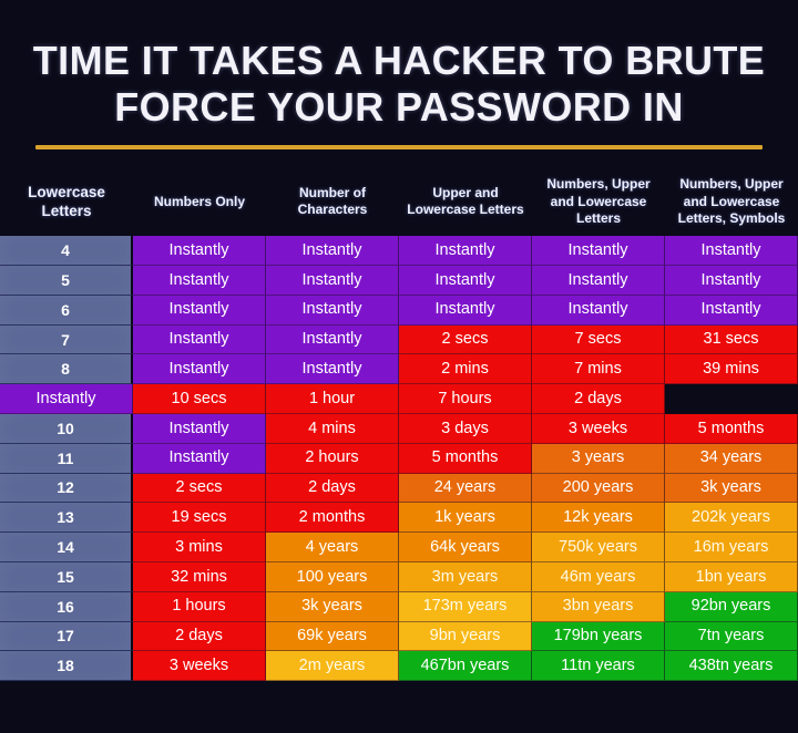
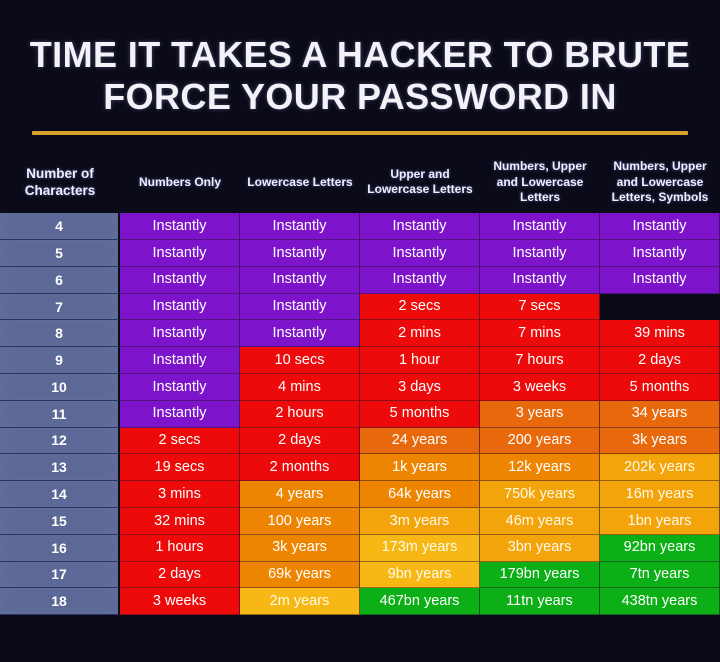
  TIME IT TAKES A HACKER TO BRUTE
  FORCE YOUR PASSWORD IN
- Lowercase Letters
+ Number of Characters
  Numbers Only
- Number of Characters
+ Lowercase Letters
  Upper and Lowercase Letters
  Numbers, Upper and Lowercase Letters
  Numbers, Upper and Lowercase Letters, Symbols
  4
  Instantly
  Instantly
  Instantly
  Instantly
  Instantly
  5
  Instantly
  Instantly
  Instantly
  Instantly
  Instantly
  6
  Instantly
  Instantly
  Instantly
  Instantly
  Instantly
  7
  Instantly
  Instantly
  2 secs
  7 secs
- 31 secs
  8
  Instantly
  Instantly
  2 mins
  7 mins
  39 mins
+ 9
  Instantly
  10 secs
  1 hour
  7 hours
  2 days
  10
  Instantly
  4 mins
  3 days
  3 weeks
  5 months
  11
  Instantly
  2 hours
  5 months
  3 years
  34 years
  12
  2 secs
  2 days
  24 years
  200 years
  3k years
  13
  19 secs
  2 months
  1k years
  12k years
  202k years
  14
  3 mins
  4 years
  64k years
  750k years
  16m years
  15
  32 mins
  100 years
  3m years
  46m years
  1bn years
  16
  1 hours
  3k years
  173m years
  3bn years
  92bn years
  17
  2 days
  69k years
  9bn years
  179bn years
  7tn years
  18
  3 weeks
  2m years
  467bn years
  11tn years
  438tn years
